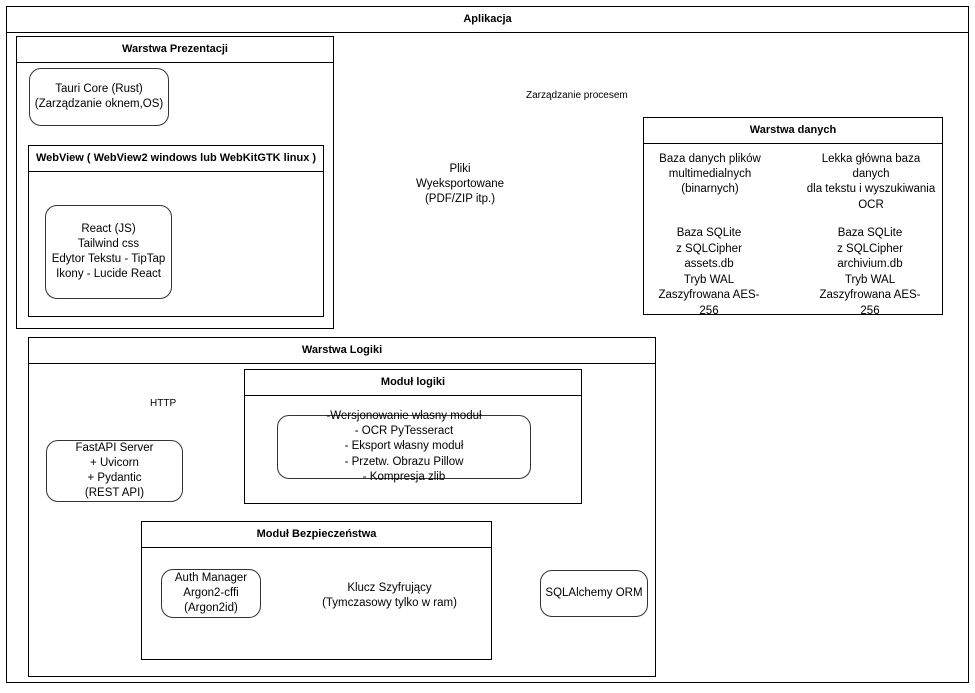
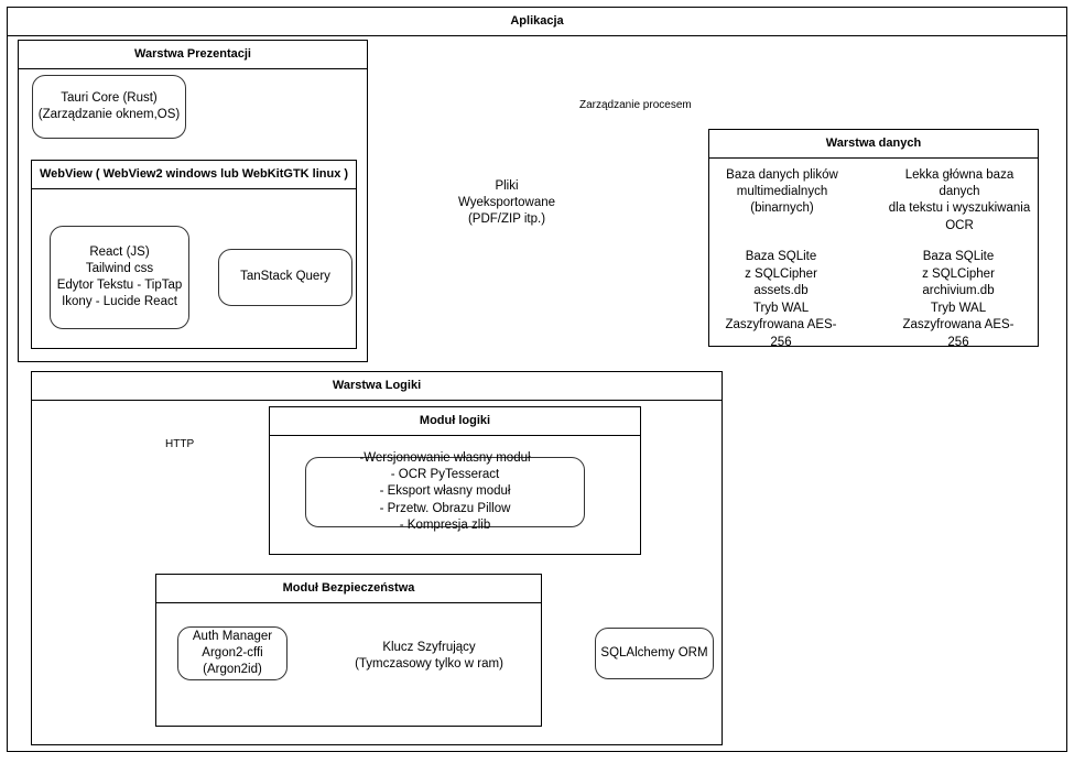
  Aplikacja
  Warstwa Prezentacji
  WebView ( WebView2 windows lub WebKitGTK linux )
  Warstwa danych
  Warstwa Logiki
  Moduł logiki
  Moduł Bezpieczeństwa
  Tauri Core (Rust)
  (Zarządzanie oknem,OS)
  React (JS)
  Tailwind css
  Edytor Tekstu - TipTap
  Ikony - Lucide React
+ TanStack Query
  Pliki
  Wyeksportowane
  (PDF/ZIP itp.)
  Baza danych plików
  multimedialnych (binarnych)
  Baza SQLite
  z SQLCipher
  assets.db
  Tryb WAL
  Zaszyfrowana AES-256
  Lekka główna baza danych
  dla tekstu i wyszukiwania
  OCR
  Baza SQLite
  z SQLCipher
  archivium.db
  Tryb WAL
  Zaszyfrowana AES-256
  -Wersjonowanie własny moduł
  - OCR PyTesseract
  - Eksport własny moduł
  - Przetw. Obrazu Pillow
  - Kompresja zlib
- FastAPI Server
- + Uvicorn
- + Pydantic
- (REST API)
  Auth Manager
  Argon2-cffi
  (Argon2id)
  Klucz Szyfrujący
  (Tymczasowy tylko w ram)
  SQLAlchemy ORM
  Zarządzanie procesem
  HTTP
